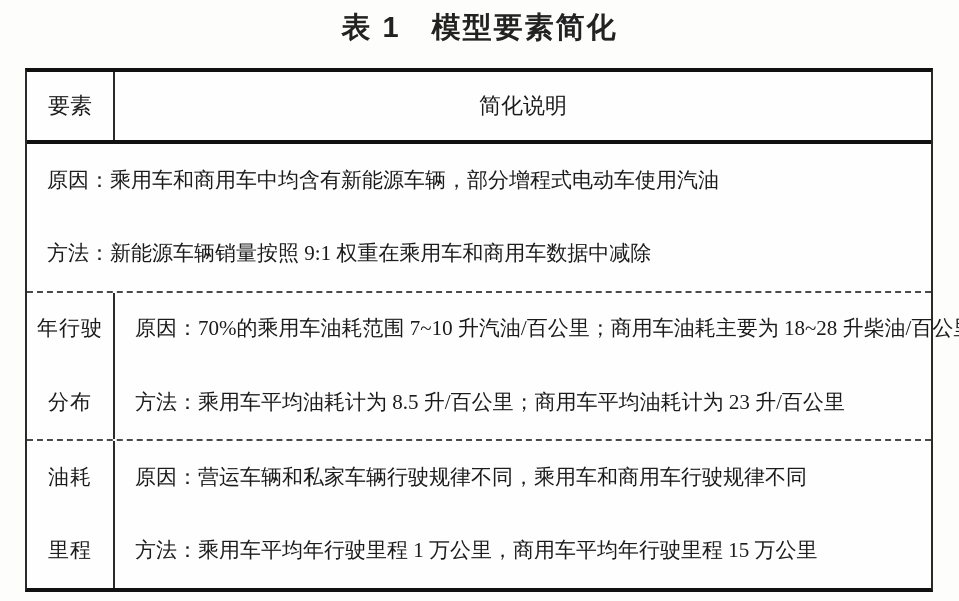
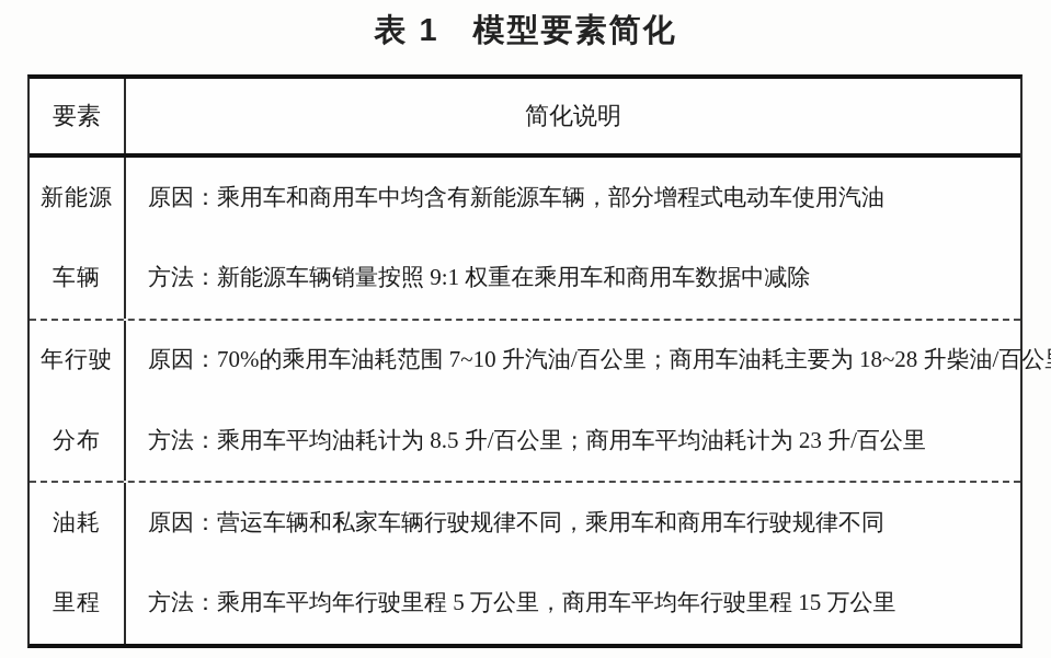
  表 1 模型要素简化
  要素
  简化说明
+ 新能源
+ 车辆
  原因：乘用车和商用车中均含有新能源车辆，部分增程式电动车使用汽油
  方法：新能源车辆销量按照 9:1 权重在乘用车和商用车数据中减除
  年行驶
  分布
  原因：70%的乘用车油耗范围 7~10 升汽油/百公里；商用车油耗主要为 18~28 升柴油/百公
  方法：乘用车平均油耗计为 8.5 升/百公里；商用车平均油耗计为 23 升/百公里
  油耗
  里程
  原因：营运车辆和私家车辆行驶规律不同，乘用车和商用车行驶规律不同
- 方法：乘用车平均年行驶里程 1 万公里，商用车平均年行驶里程 15 万公里
+ 方法：乘用车平均年行驶里程 5 万公里，商用车平均年行驶里程 15 万公里
